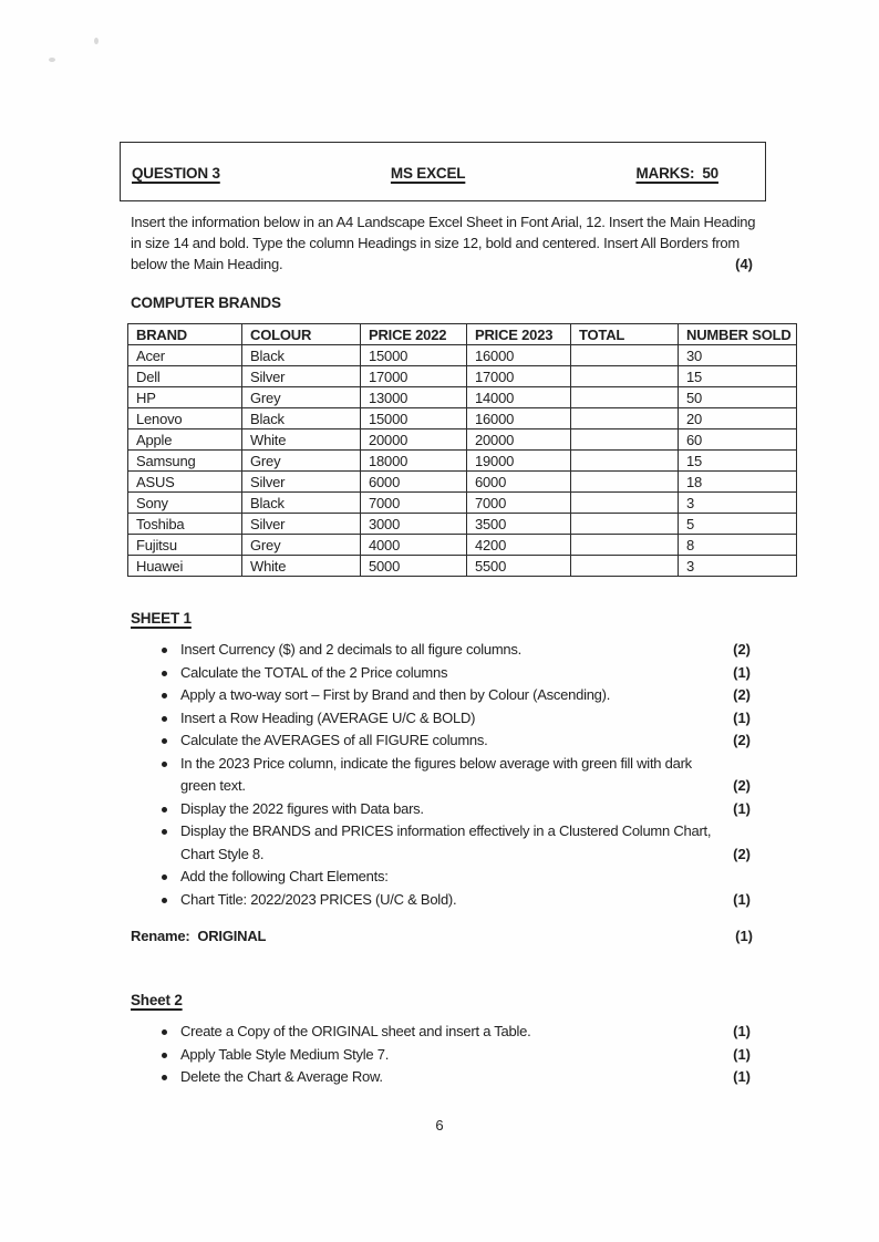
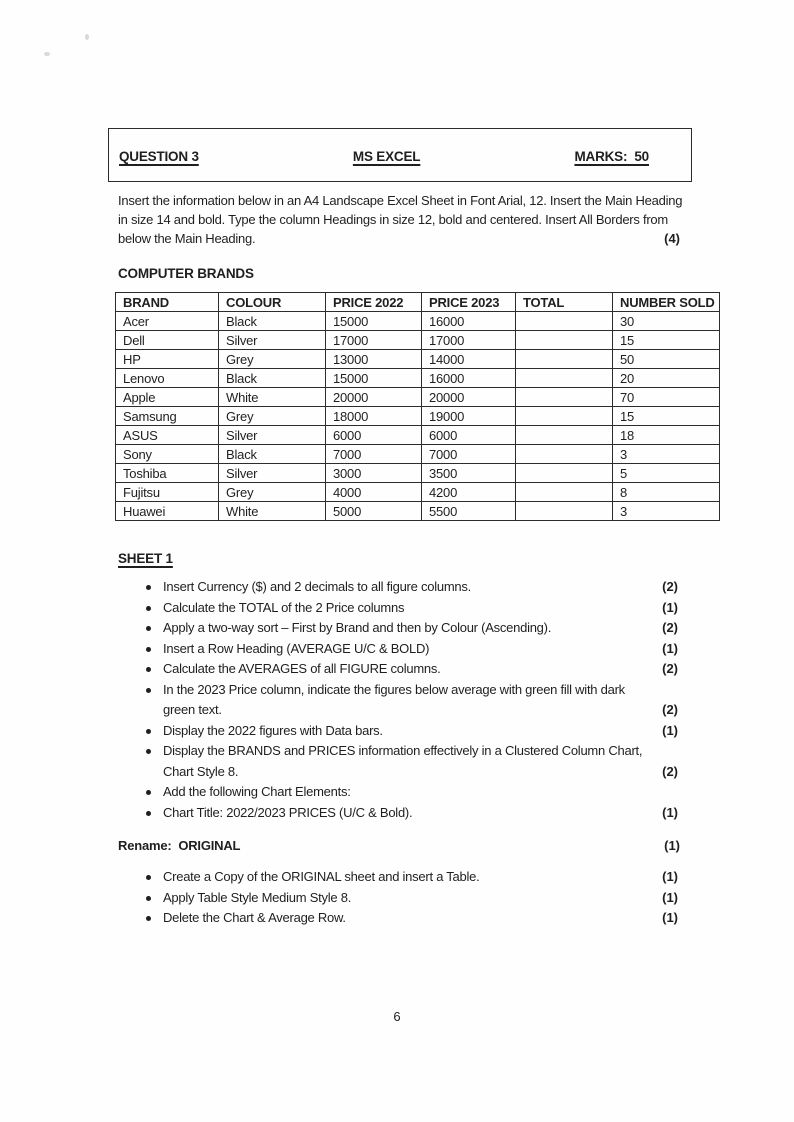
  QUESTION 3
  MS EXCEL
  MARKS: 50
  Insert the information below in an A4 Landscape Excel Sheet in Font Arial, 12. Insert the Main Heading in size 14 and bold. Type the column Headings in size 12, bold and centered. Insert All Borders from below the Main Heading.
  (4)
  COMPUTER BRANDS
  BRAND	COLOUR	PRICE 2022	PRICE 2023	TOTAL	NUMBER SOLD
  Acer	Black	15000	16000		30
  Dell	Silver	17000	17000		15
  HP	Grey	13000	14000		50
  Lenovo	Black	15000	16000		20
- Apple	White	20000	20000		60
+ Apple	White	20000	20000		70
  Samsung	Grey	18000	19000		15
  ASUS	Silver	6000	6000		18
  Sony	Black	7000	7000		3
  Toshiba	Silver	3000	3500		5
  Fujitsu	Grey	4000	4200		8
  Huawei	White	5000	5500		3
  SHEET 1
  Insert Currency ($) and 2 decimals to all figure columns.
  (2)
  Calculate the TOTAL of the 2 Price columns
  (1)
  Apply a two-way sort – First by Brand and then by Colour (Ascending).
  (2)
  Insert a Row Heading (AVERAGE U/C & BOLD)
  (1)
  Calculate the AVERAGES of all FIGURE columns.
  (2)
  In the 2023 Price column, indicate the figures below average with green fill with dark green text.
  (2)
  Display the 2022 figures with Data bars.
  (1)
  Display the BRANDS and PRICES information effectively in a Clustered Column Chart, Chart Style 8.
  (2)
  Add the following Chart Elements:
  Chart Title: 2022/2023 PRICES (U/C & Bold).
  (1)
  Rename: ORIGINAL
  (1)
- Sheet 2
  Create a Copy of the ORIGINAL sheet and insert a Table.
  (1)
- Apply Table Style Medium Style 7.
+ Apply Table Style Medium Style 8.
  (1)
  Delete the Chart & Average Row.
  (1)
  6
